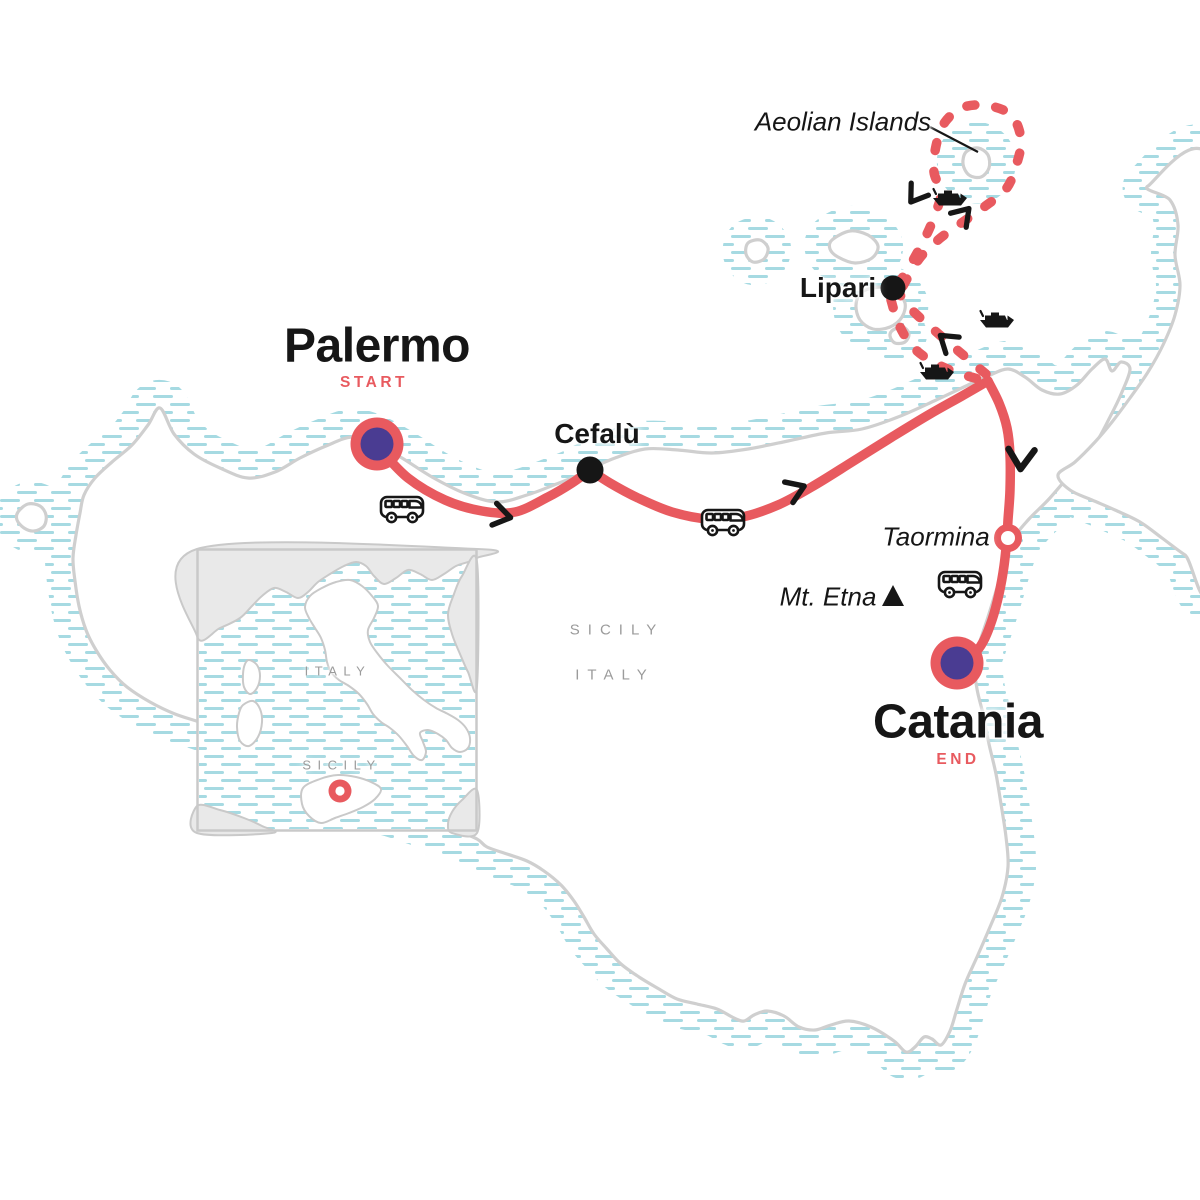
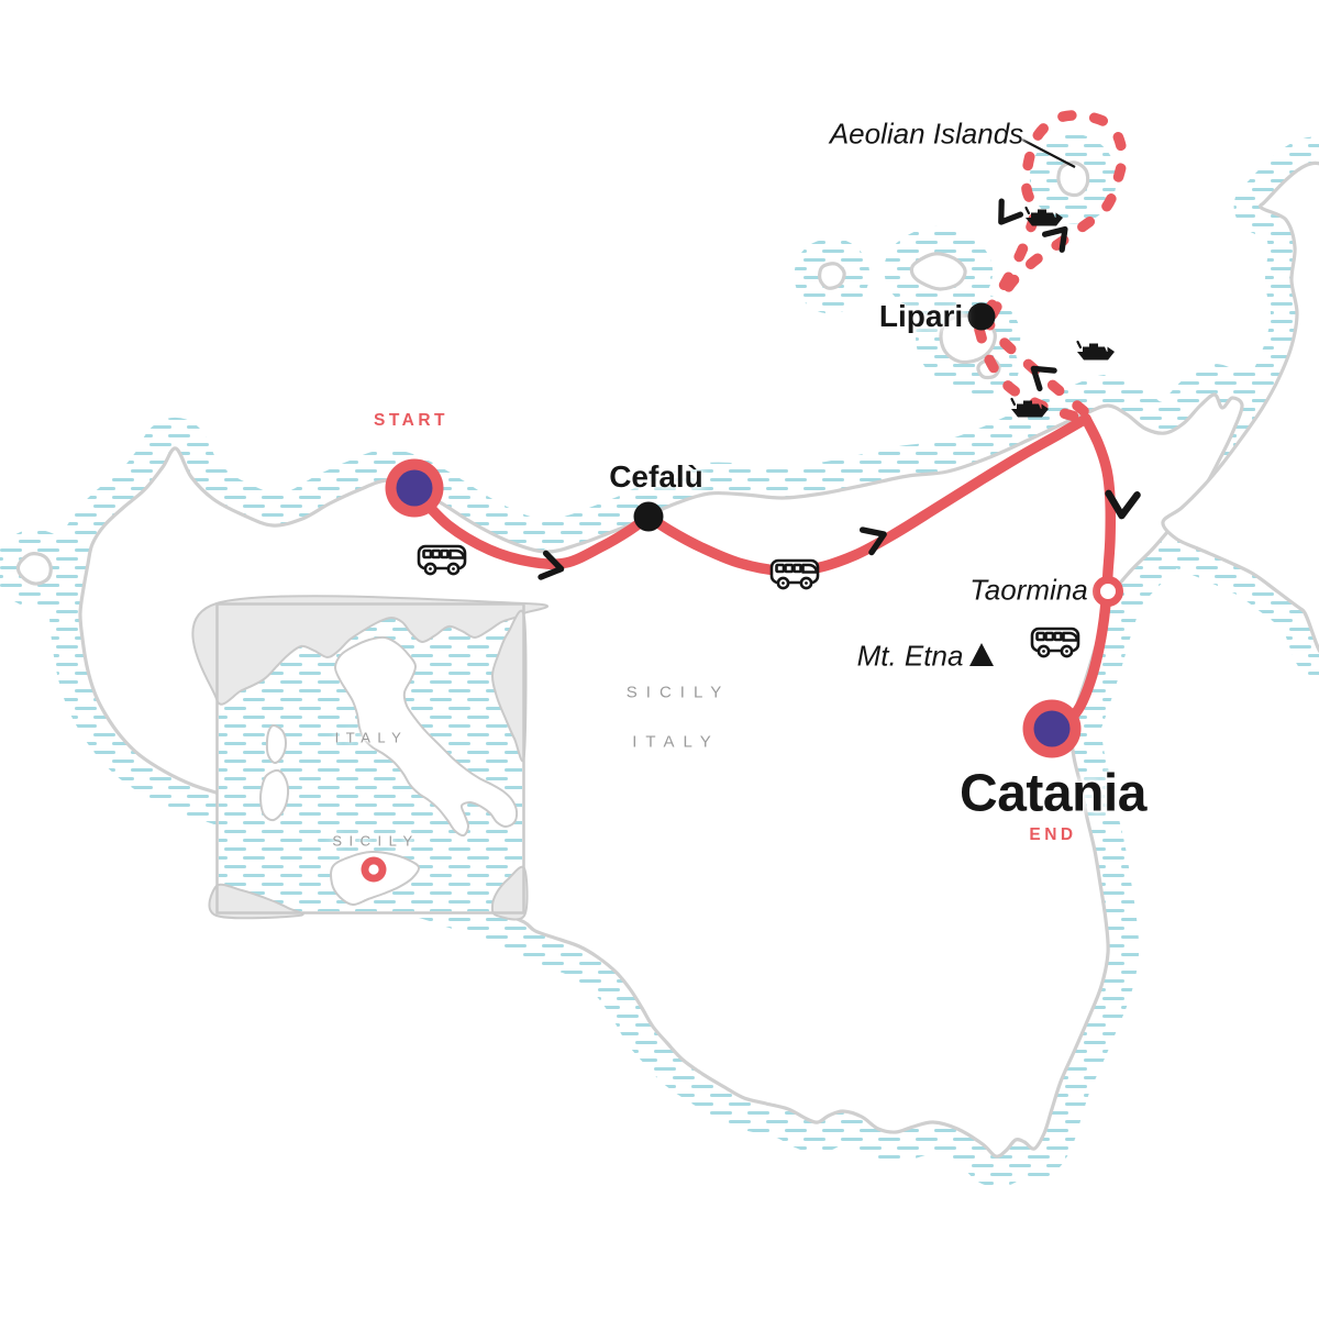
- Palermo
  START
  Cefalù
  Aeolian Islands
  Lipari
  Taormina
  Mt. Etna
  Catania
  END
  SICILY
  ITALY
  ITALY
  SICILY
